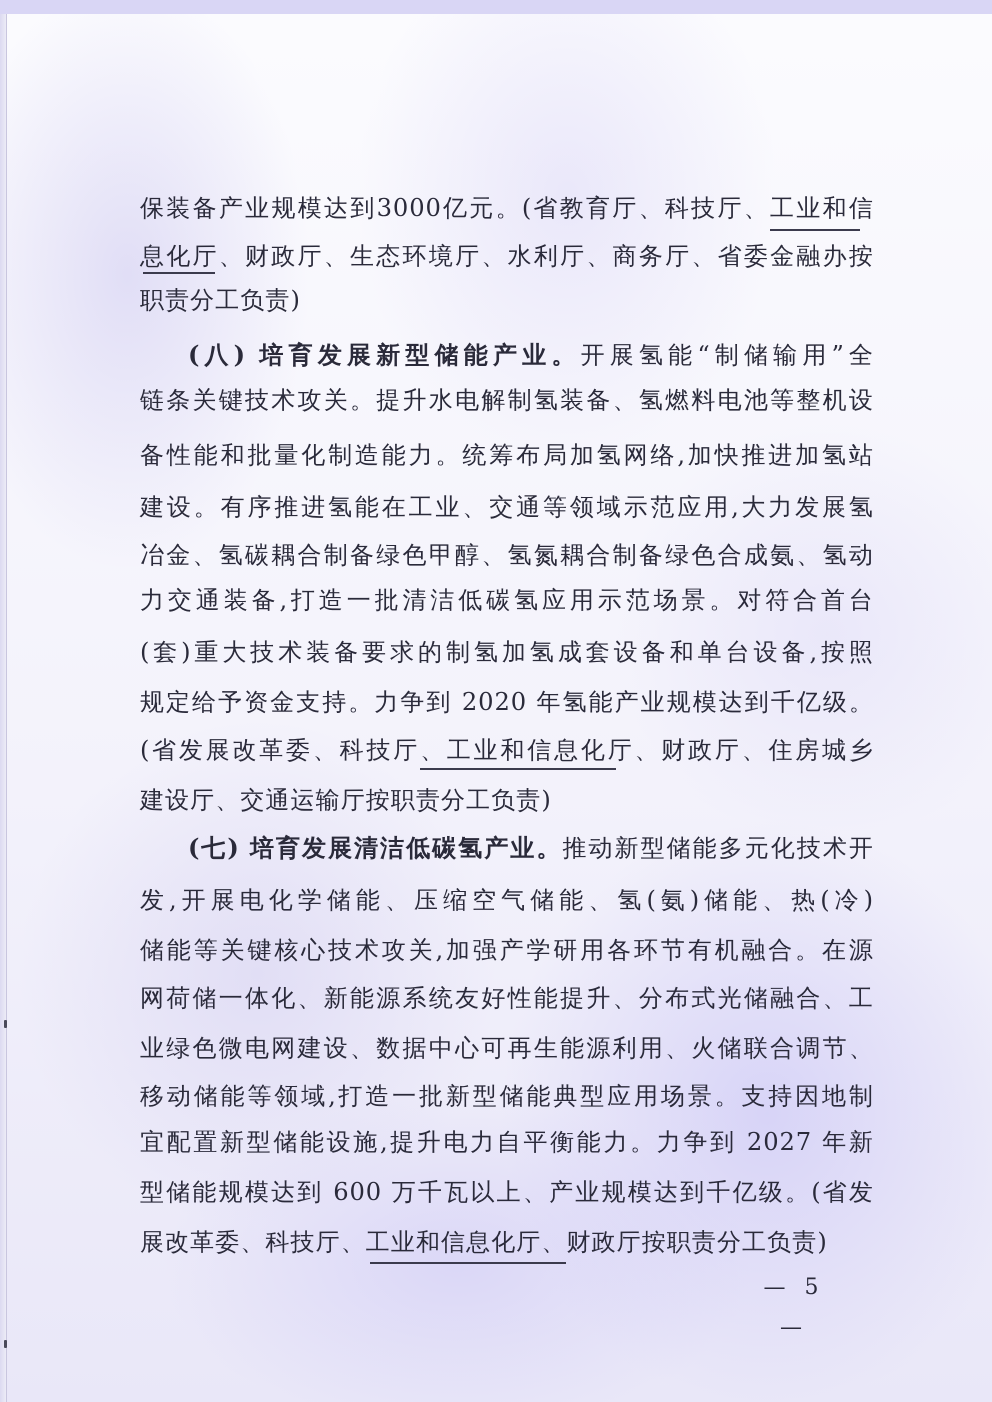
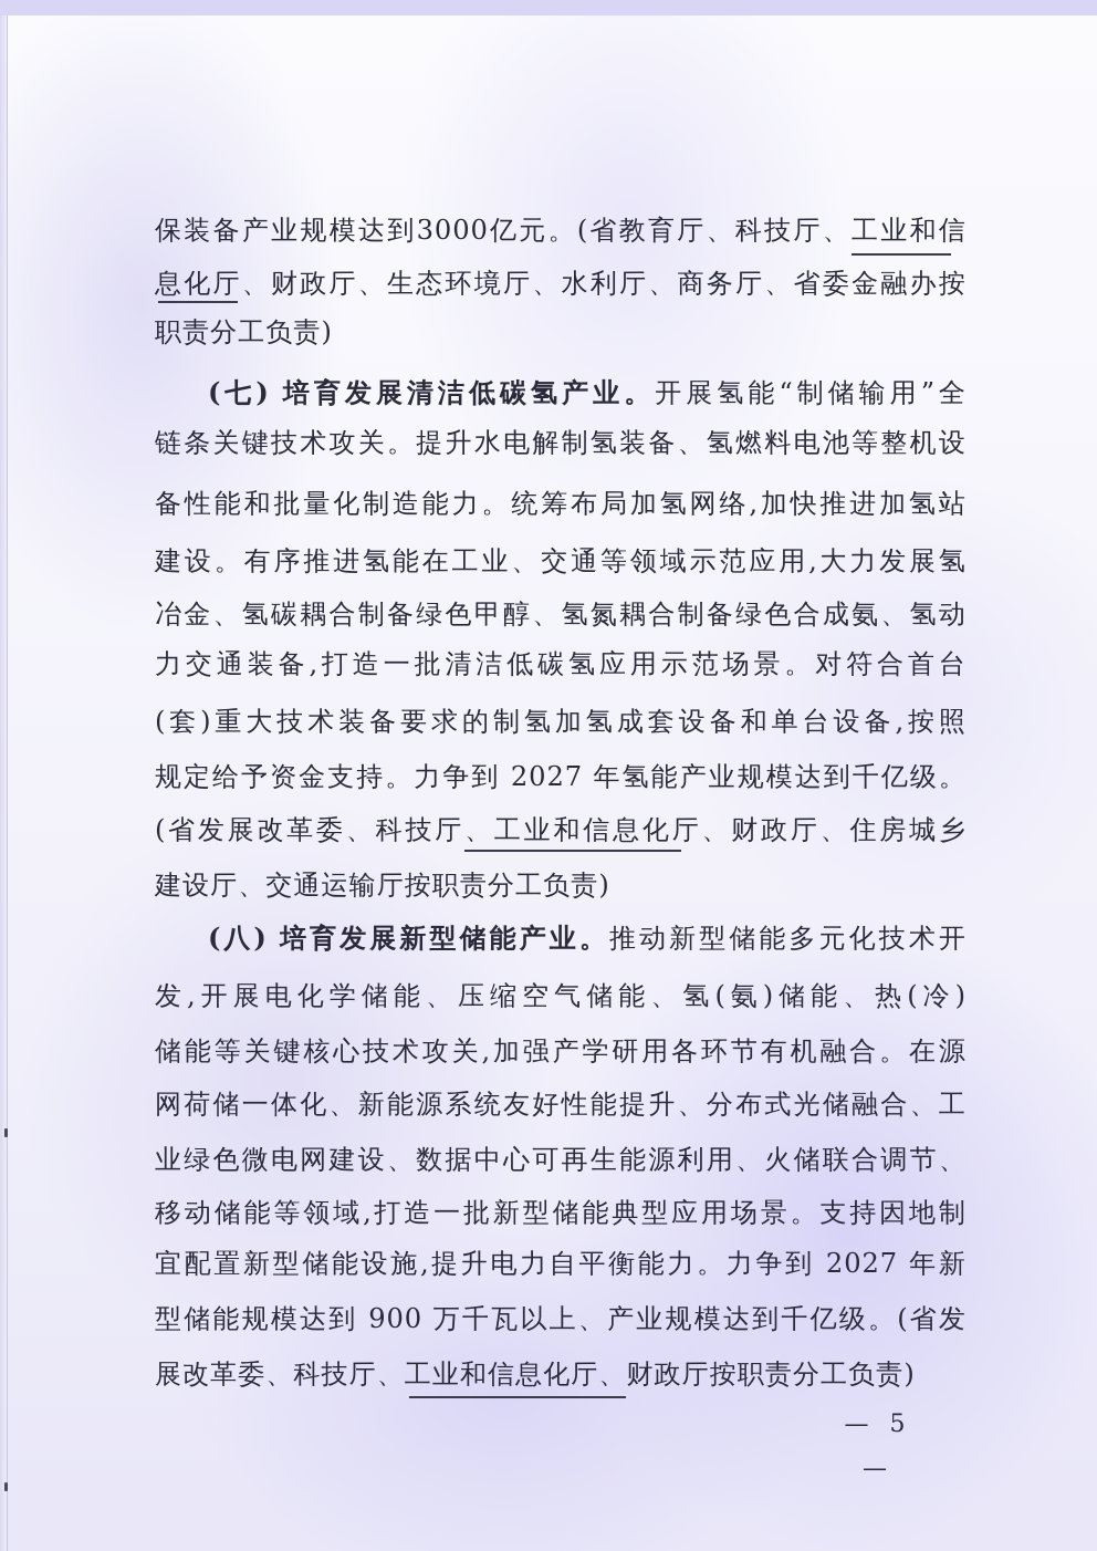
  保装备产业规模达到3000亿元。(省教育厅、科技厅、工业和信
  息化厅、财政厅、生态环境厅、水利厅、商务厅、省委金融办按
  职责分工负责)
- (八) 培育发展新型储能产业。开展氢能“制储输用”全
+ (七) 培育发展清洁低碳氢产业。开展氢能“制储输用”全
  链条关键技术攻关。提升水电解制氢装备、氢燃料电池等整机设
  备性能和批量化制造能力。统筹布局加氢网络,加快推进加氢站
  建设。有序推进氢能在工业、交通等领域示范应用,大力发展氢
  冶金、氢碳耦合制备绿色甲醇、氢氮耦合制备绿色合成氨、氢动
  力交通装备,打造一批清洁低碳氢应用示范场景。对符合首台
  (套)重大技术装备要求的制氢加氢成套设备和单台设备,按照
- 规定给予资金支持。力争到 2020 年氢能产业规模达到千亿级。
+ 规定给予资金支持。力争到 2027 年氢能产业规模达到千亿级。
  (省发展改革委、科技厅、工业和信息化厅、财政厅、住房城乡
  建设厅、交通运输厅按职责分工负责)
- (七) 培育发展清洁低碳氢产业。推动新型储能多元化技术开
+ (八) 培育发展新型储能产业。推动新型储能多元化技术开
  发,开展电化学储能、压缩空气储能、氢(氨)储能、热(冷)
  储能等关键核心技术攻关,加强产学研用各环节有机融合。在源
  网荷储一体化、新能源系统友好性能提升、分布式光储融合、工
  业绿色微电网建设、数据中心可再生能源利用、火储联合调节、
  移动储能等领域,打造一批新型储能典型应用场景。支持因地制
  宜配置新型储能设施,提升电力自平衡能力。力争到 2027 年新
- 型储能规模达到 600 万千瓦以上、产业规模达到千亿级。(省发
+ 型储能规模达到 900 万千瓦以上、产业规模达到千亿级。(省发
  展改革委、科技厅、工业和信息化厅、财政厅按职责分工负责)
  — 5 —
